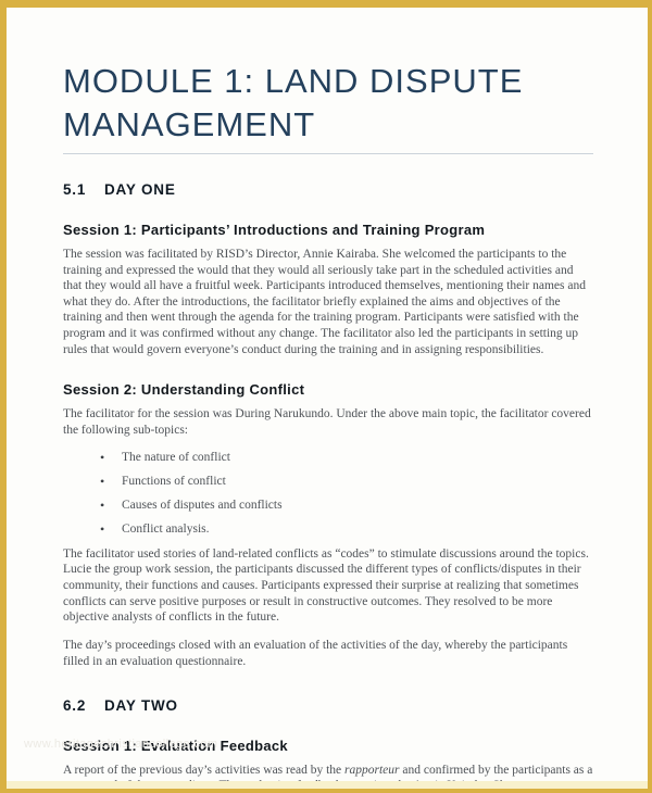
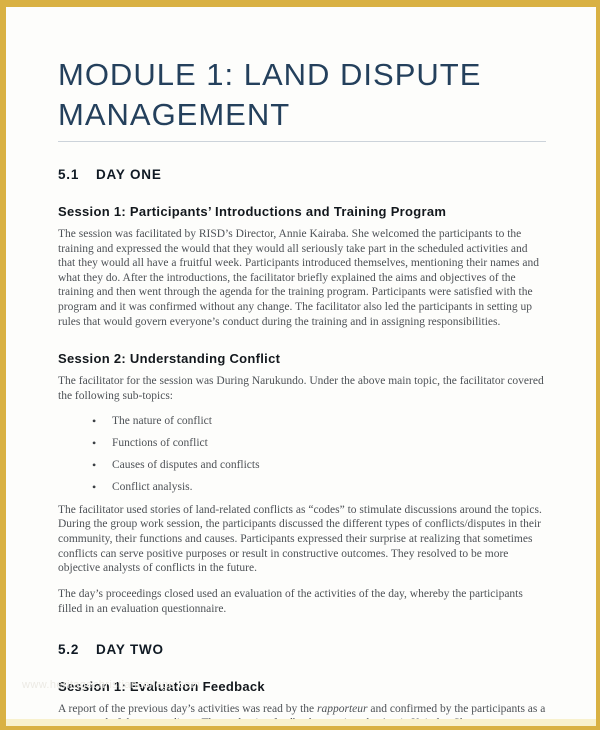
  MODULE 1: LAND DISPUTE MANAGEMENT
  5.1 DAY ONE
  Session 1: Participants’ Introductions and Training Program
  The session was facilitated by RISD’s Director, Annie Kairaba. She welcomed the participants to the training and expressed the would that they would all seriously take part in the scheduled activities and that they would all have a fruitful week. Participants introduced themselves, mentioning their names and what they do. After the introductions, the facilitator briefly explained the aims and objectives of the training and then went through the agenda for the training program. Participants were satisfied with the program and it was confirmed without any change. The facilitator also led the participants in setting up rules that would govern everyone’s conduct during the training and in assigning responsibilities.
  Session 2: Understanding Conflict
  The facilitator for the session was During Narukundo. Under the above main topic, the facilitator covered the following sub-topics:
  •
  The nature of conflict
  •
  Functions of conflict
  •
  Causes of disputes and conflicts
  •
  Conflict analysis.
- The facilitator used stories of land-related conflicts as “codes” to stimulate discussions around the topics. Lucie the group work session, the participants discussed the different types of conflicts/disputes in their community, their functions and causes. Participants expressed their surprise at realizing that sometimes conflicts can serve positive purposes or result in constructive outcomes. They resolved to be more objective analysts of conflicts in the future.
+ The facilitator used stories of land-related conflicts as “codes” to stimulate discussions around the topics. During the group work session, the participants discussed the different types of conflicts/disputes in their community, their functions and causes. Participants expressed their surprise at realizing that sometimes conflicts can serve positive purposes or result in constructive outcomes. They resolved to be more objective analysts of conflicts in the future.
- The day’s proceedings closed with an evaluation of the activities of the day, whereby the participants filled in an evaluation questionnaire.
+ The day’s proceedings closed used an evaluation of the activities of the day, whereby the participants filled in an evaluation questionnaire.
- 6.2 DAY TWO
+ 5.2 DAY TWO
  Session 1: Evaluation Feedback
  www.heritagechristiancollege.com
